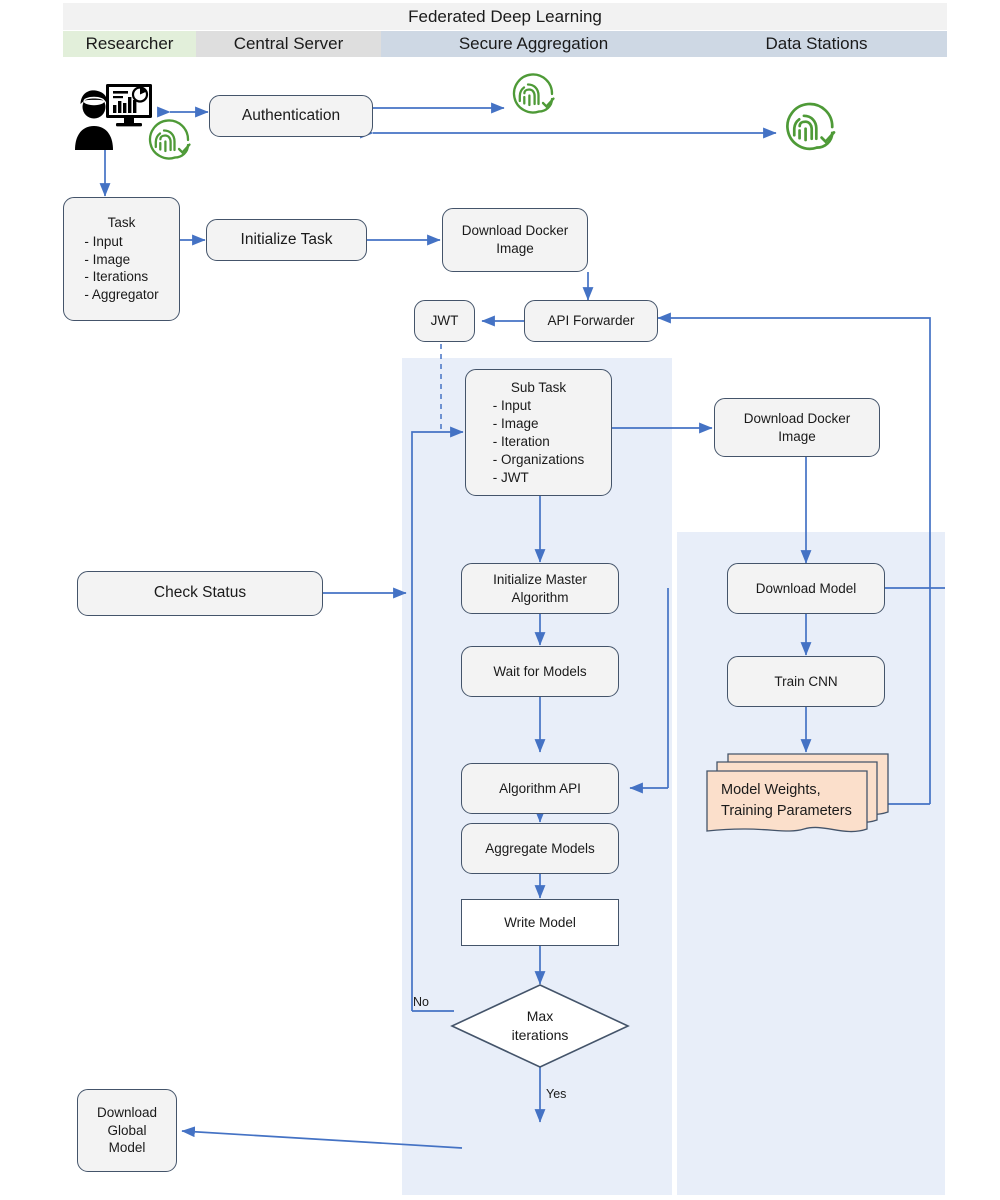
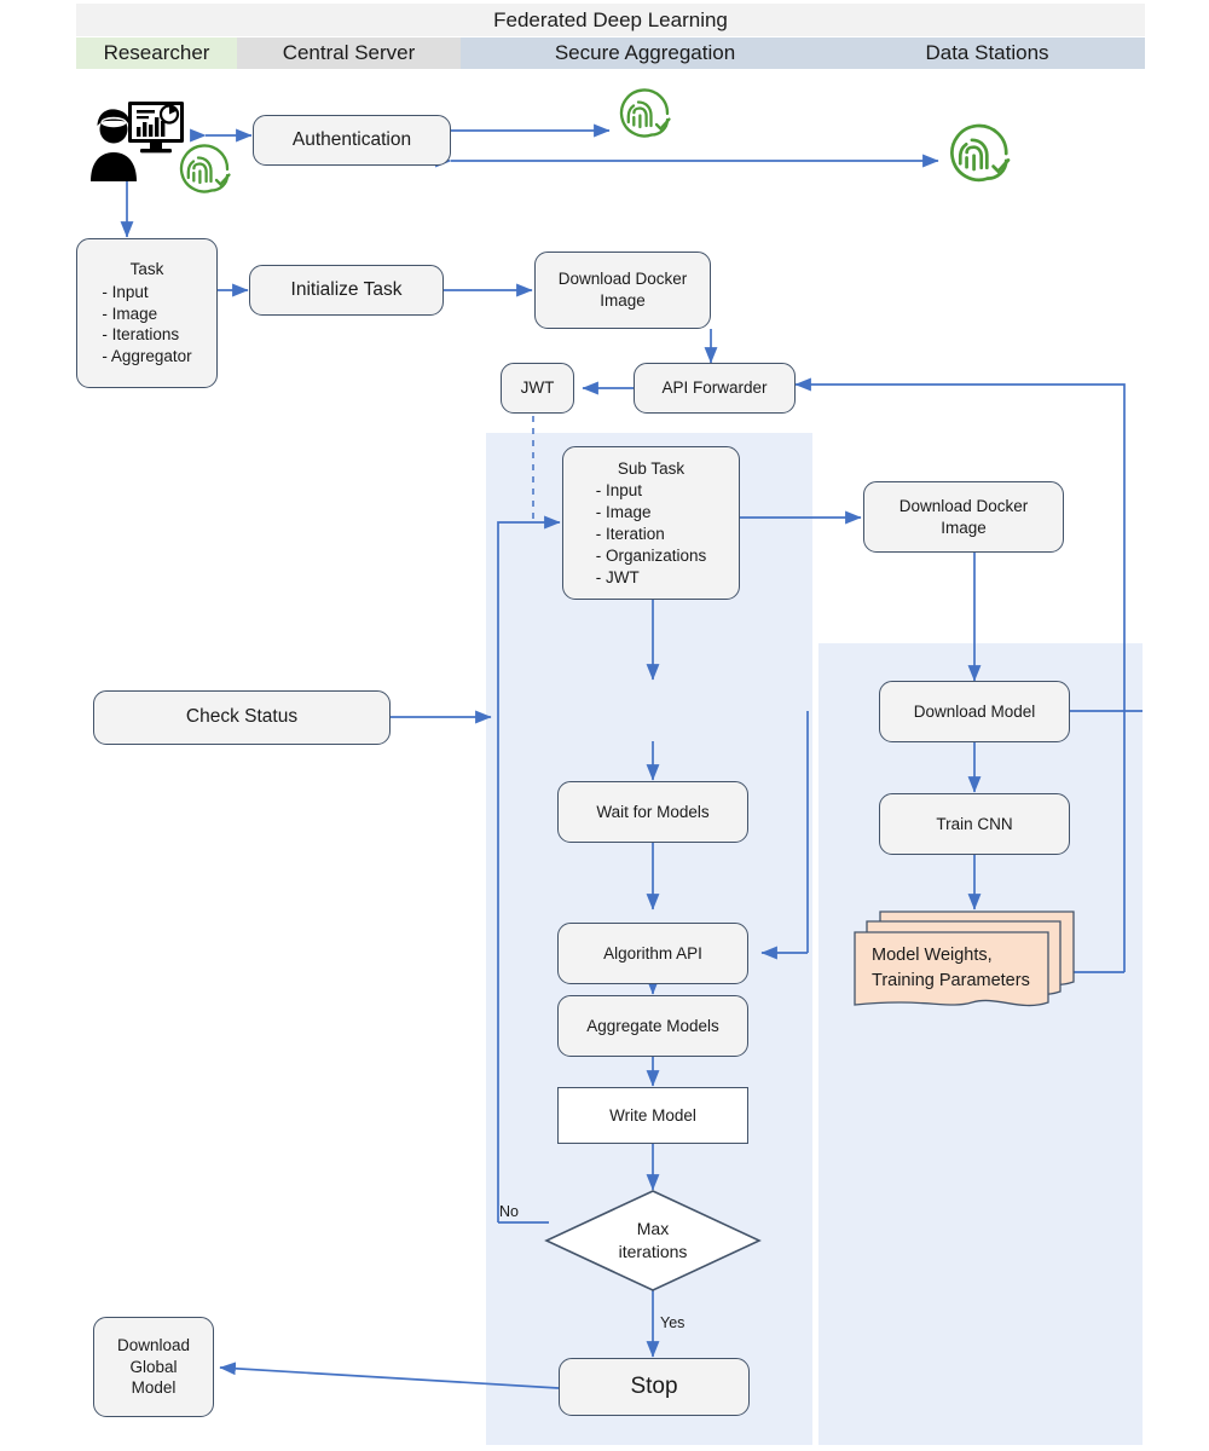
  Federated Deep Learning
  Researcher
  Central Server
  Secure Aggregation
  Data Stations
  Authentication
  Task
  - Input
  - Image
  - Iterations
  - Aggregator
  Initialize Task
  Download Docker
  Image
  JWT
  API Forwarder
  Sub Task
  - Input
  - Image
  - Iteration
  - Organizations
  - JWT
  Download Docker
  Image
  Check Status
- Initialize Master
- Algorithm
  Download Model
  Wait for Models
  Train CNN
  Algorithm API
  Model Weights,
  Training Parameters
  Aggregate Models
  Write Model
  Max
  iterations
+ Stop
  Download
  Global
  Model
  No
  Yes
